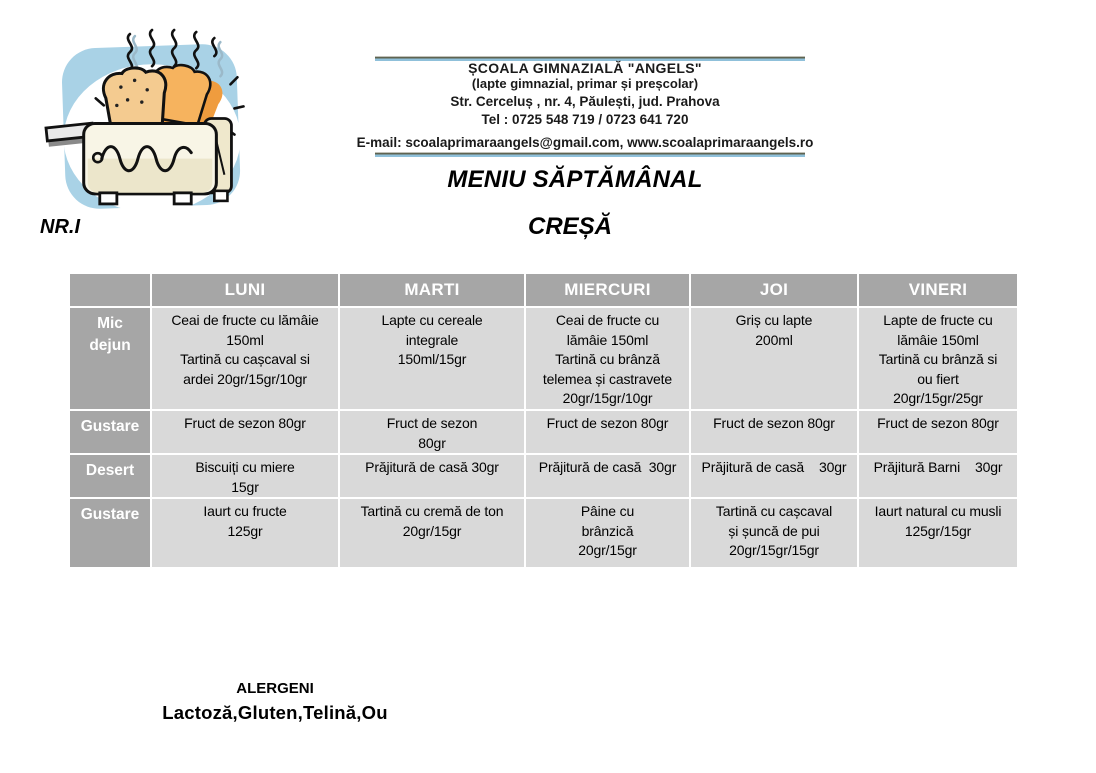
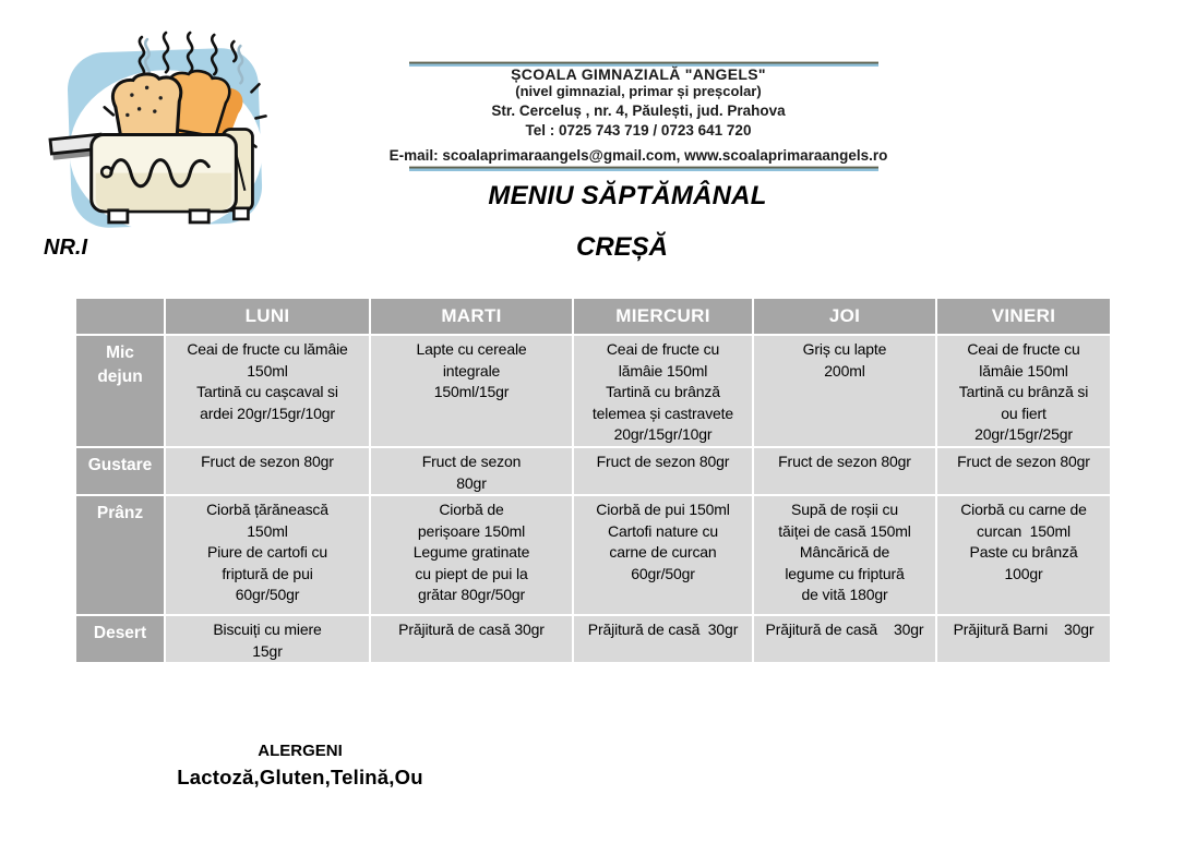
  ȘCOALA GIMNAZIALĂ "ANGELS"
- (lapte gimnazial, primar și preșcolar)
+ (nivel gimnazial, primar și preșcolar)
  Str. Cerceluș , nr. 4, Păulești, jud. Prahova
- Tel : 0725 548 719 / 0723 641 720
+ Tel : 0725 743 719 / 0723 641 720
  E-mail: scoalaprimaraangels@gmail.com, www.scoalaprimaraangels.ro
  MENIU SĂPTĂMÂNAL
  CREȘĂ
  NR.I
  	LUNI	MARTI	MIERCURI	JOI	VINERI
- Mic dejun	Ceai de fructe cu lămâie 150ml Tartină cu cașcaval si ardei 20gr/15gr/10gr	Lapte cu cereale integrale 150ml/15gr	Ceai de fructe cu lămâie 150ml Tartină cu brânză telemea și castravete 20gr/15gr/10gr	Griș cu lapte 200ml	Lapte de fructe cu lămâie 150ml Tartină cu brânză si ou fiert 20gr/15gr/25gr
+ Mic dejun	Ceai de fructe cu lămâie 150ml Tartină cu cașcaval si ardei 20gr/15gr/10gr	Lapte cu cereale integrale 150ml/15gr	Ceai de fructe cu lămâie 150ml Tartină cu brânză telemea și castravete 20gr/15gr/10gr	Griș cu lapte 200ml	Ceai de fructe cu lămâie 150ml Tartină cu brânză si ou fiert 20gr/15gr/25gr
  Gustare	Fruct de sezon 80gr	Fruct de sezon 80gr	Fruct de sezon 80gr	Fruct de sezon 80gr	Fruct de sezon 80gr
+ Prânz	Ciorbă țărănească 150ml Piure de cartofi cu friptură de pui 60gr/50gr	Ciorbă de perișoare 150ml Legume gratinate cu piept de pui la grătar 80gr/50gr	Ciorbă de pui 150ml Cartofi nature cu carne de curcan 60gr/50gr	Supă de roșii cu tăiței de casă 150ml Mâncărică de legume cu friptură de vită 180gr	Ciorbă cu carne de curcan 150ml Paste cu brânză 100gr
  Desert	Biscuiți cu miere 15gr	Prăjitură de casă 30gr	Prăjitură de casă 30gr	Prăjitură de casă 30gr	Prăjitură Barni 30gr
- Gustare	Iaurt cu fructe 125gr	Tartină cu cremă de ton 20gr/15gr	Pâine cu brânzică 20gr/15gr	Tartină cu cașcaval și șuncă de pui 20gr/15gr/15gr	Iaurt natural cu musli 125gr/15gr
  ALERGENI
  Lactoză,Gluten,Telină,Ou
